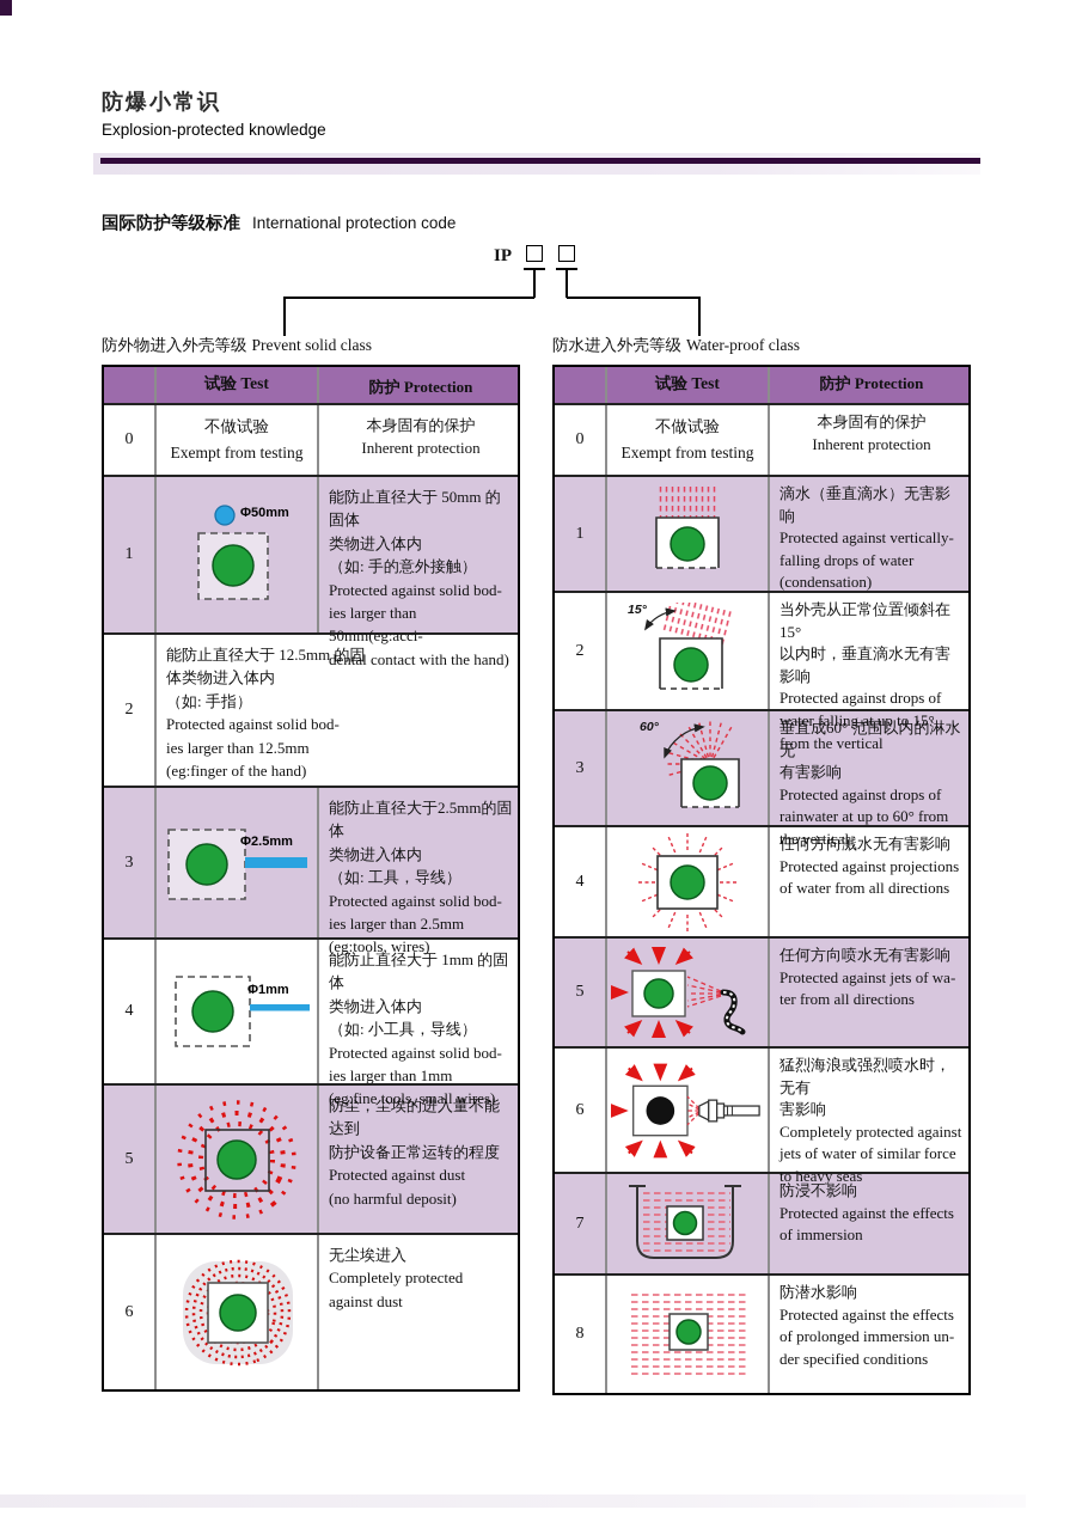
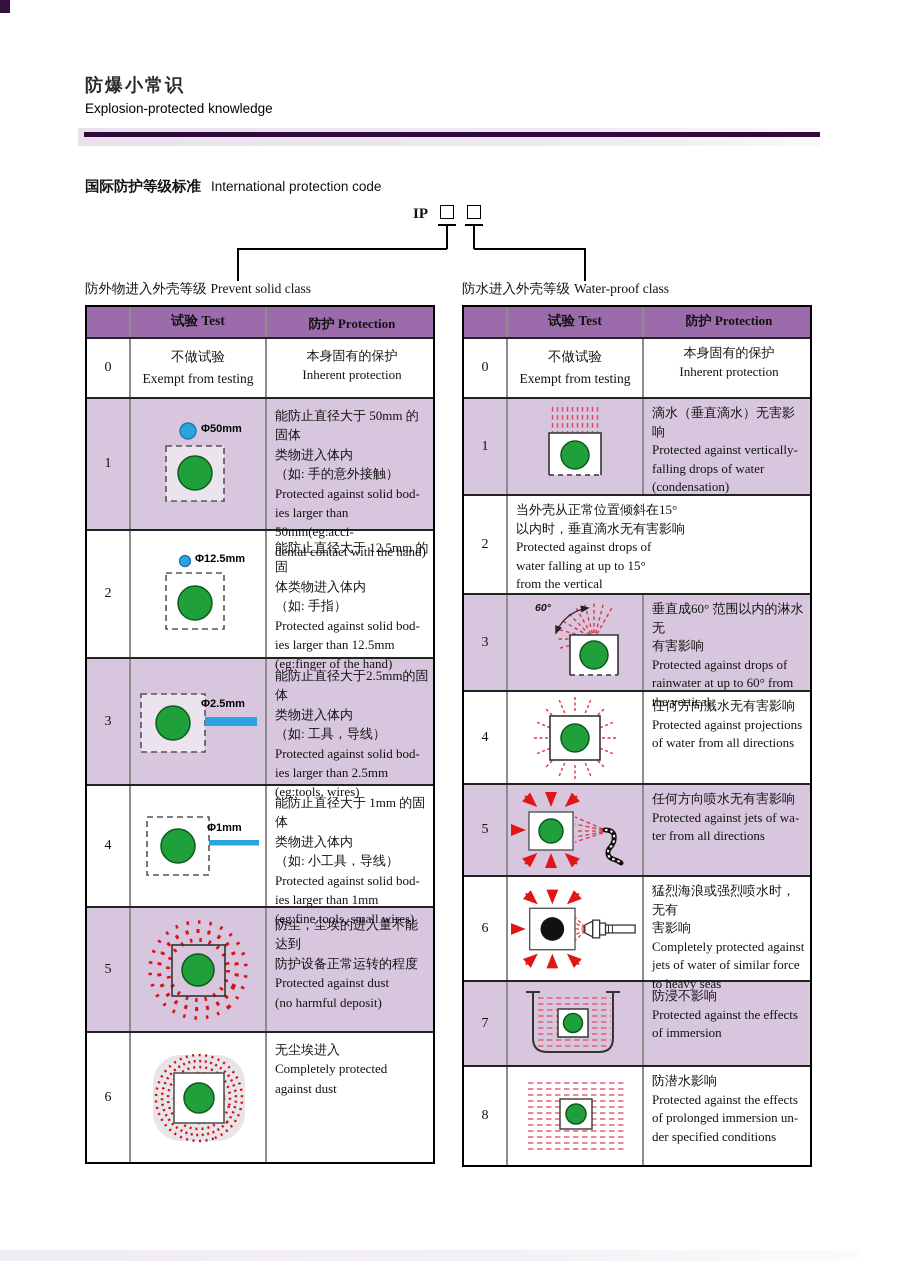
  防爆小常识
  Explosion-protected knowledge
  国际防护等级标准 International protection code
  IP
  防外物进入外壳等级 Prevent solid class
  防水进入外壳等级 Water-proof class
  试验 Test
  防护 Protection
  0
  不做试验
  Exempt from testing
  本身固有的保护
  Inherent protection
  1
  Φ50mm
  能防止直径大于 50mm 的固体
  类物进入体内
  （如: 手的意外接触）
  Protected against solid bod-
  ies larger than 50mm(eg:acci-
  dental contact with the hand)
  2
+ Φ12.5mm
  能防止直径大于 12.5mm 的固
  体类物进入体内
  （如: 手指）
  Protected against solid bod-
  ies larger than 12.5mm
  (eg:finger of the hand)
  3
  Φ2.5mm
  能防止直径大于2.5mm的固体
  类物进入体内
  （如: 工具，导线）
  Protected against solid bod-
  ies larger than 2.5mm
  (eg:tools, wires)
  4
  Φ1mm
  能防止直径大于 1mm 的固体
  类物进入体内
  （如: 小工具，导线）
  Protected against solid bod-
  ies larger than 1mm
  (eg:fine tools, small wires)
  5
  防尘，尘埃的进入量不能达到
  防护设备正常运转的程度
  Protected against dust
  (no harmful deposit)
  6
  无尘埃进入
  Completely protected
  against dust
  试验 Test
  防护 Protection
  0
  不做试验
  Exempt from testing
  本身固有的保护
  Inherent protection
  1
  滴水（垂直滴水）无害影响
  Protected against vertically-
  falling drops of water
  (condensation)
  2
- 15°
  当外壳从正常位置倾斜在15°
  以内时，垂直滴水无有害影响
  Protected against drops of
  water falling at up to 15°
  from the vertical
  3
  60°
  垂直成60° 范围以内的淋水无
  有害影响
  Protected against drops of
  rainwater at up to 60° from
  the vertical
  4
  任何方向溅水无有害影响
  Protected against projections
  of water from all directions
  5
  任何方向喷水无有害影响
  Protected against jets of wa-
  ter from all directions
  6
  猛烈海浪或强烈喷水时，无有
  害影响
  Completely protected against
  jets of water of similar force
  to heavy seas
  7
  防浸不影响
  Protected against the effects
  of immersion
  8
  防潜水影响
  Protected against the effects
  of prolonged immersion un-
  der specified conditions
